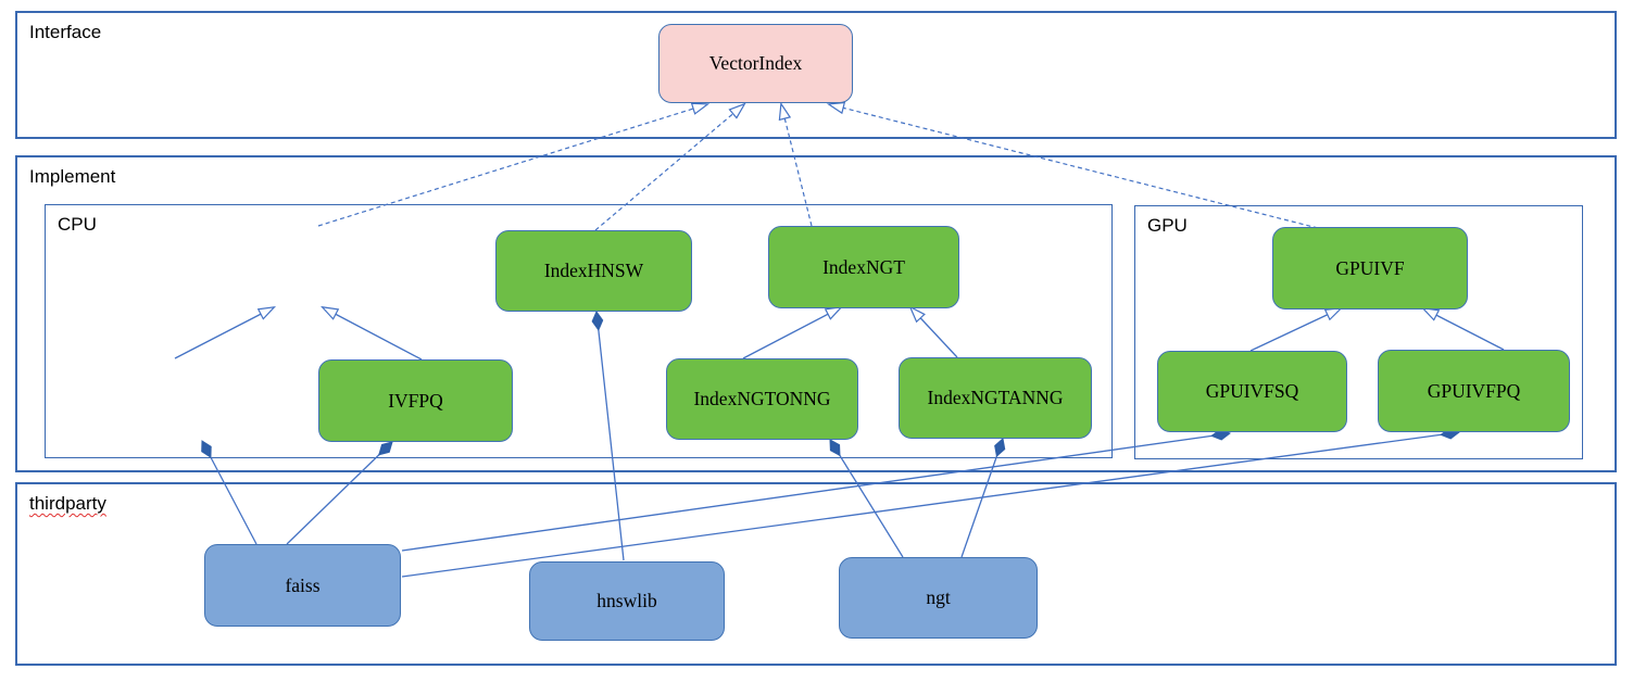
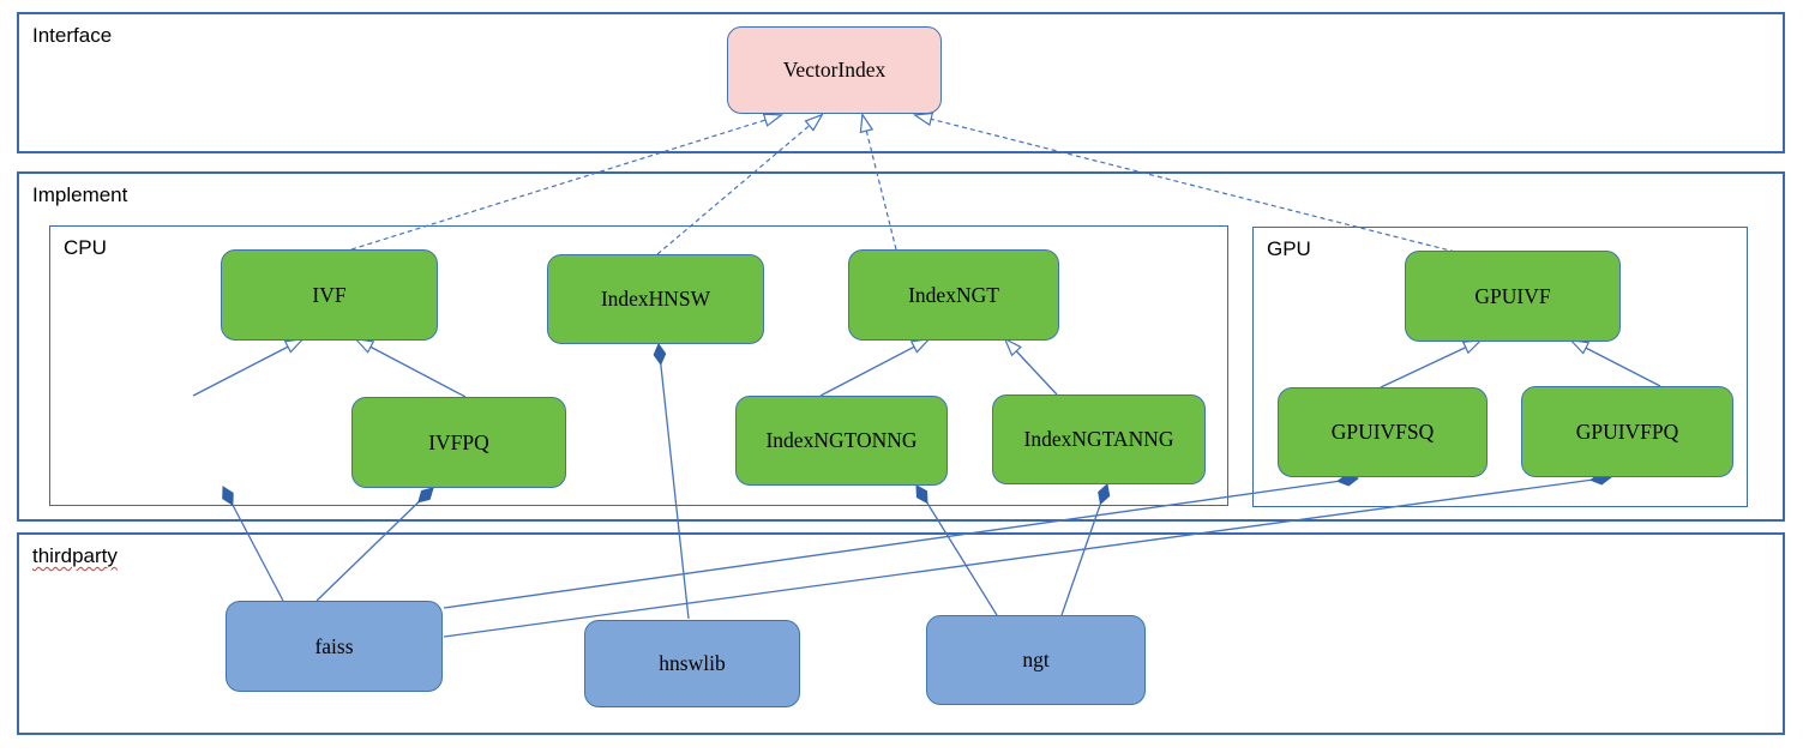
  Interface
  Implement
  CPU
  GPU
  thirdparty
  VectorIndex
+ IVF
  IndexHNSW
  IndexNGT
  GPUIVF
  IVFPQ
  IndexNGTONNG
  IndexNGTANNG
  GPUIVFSQ
  GPUIVFPQ
  faiss
  hnswlib
  ngt
